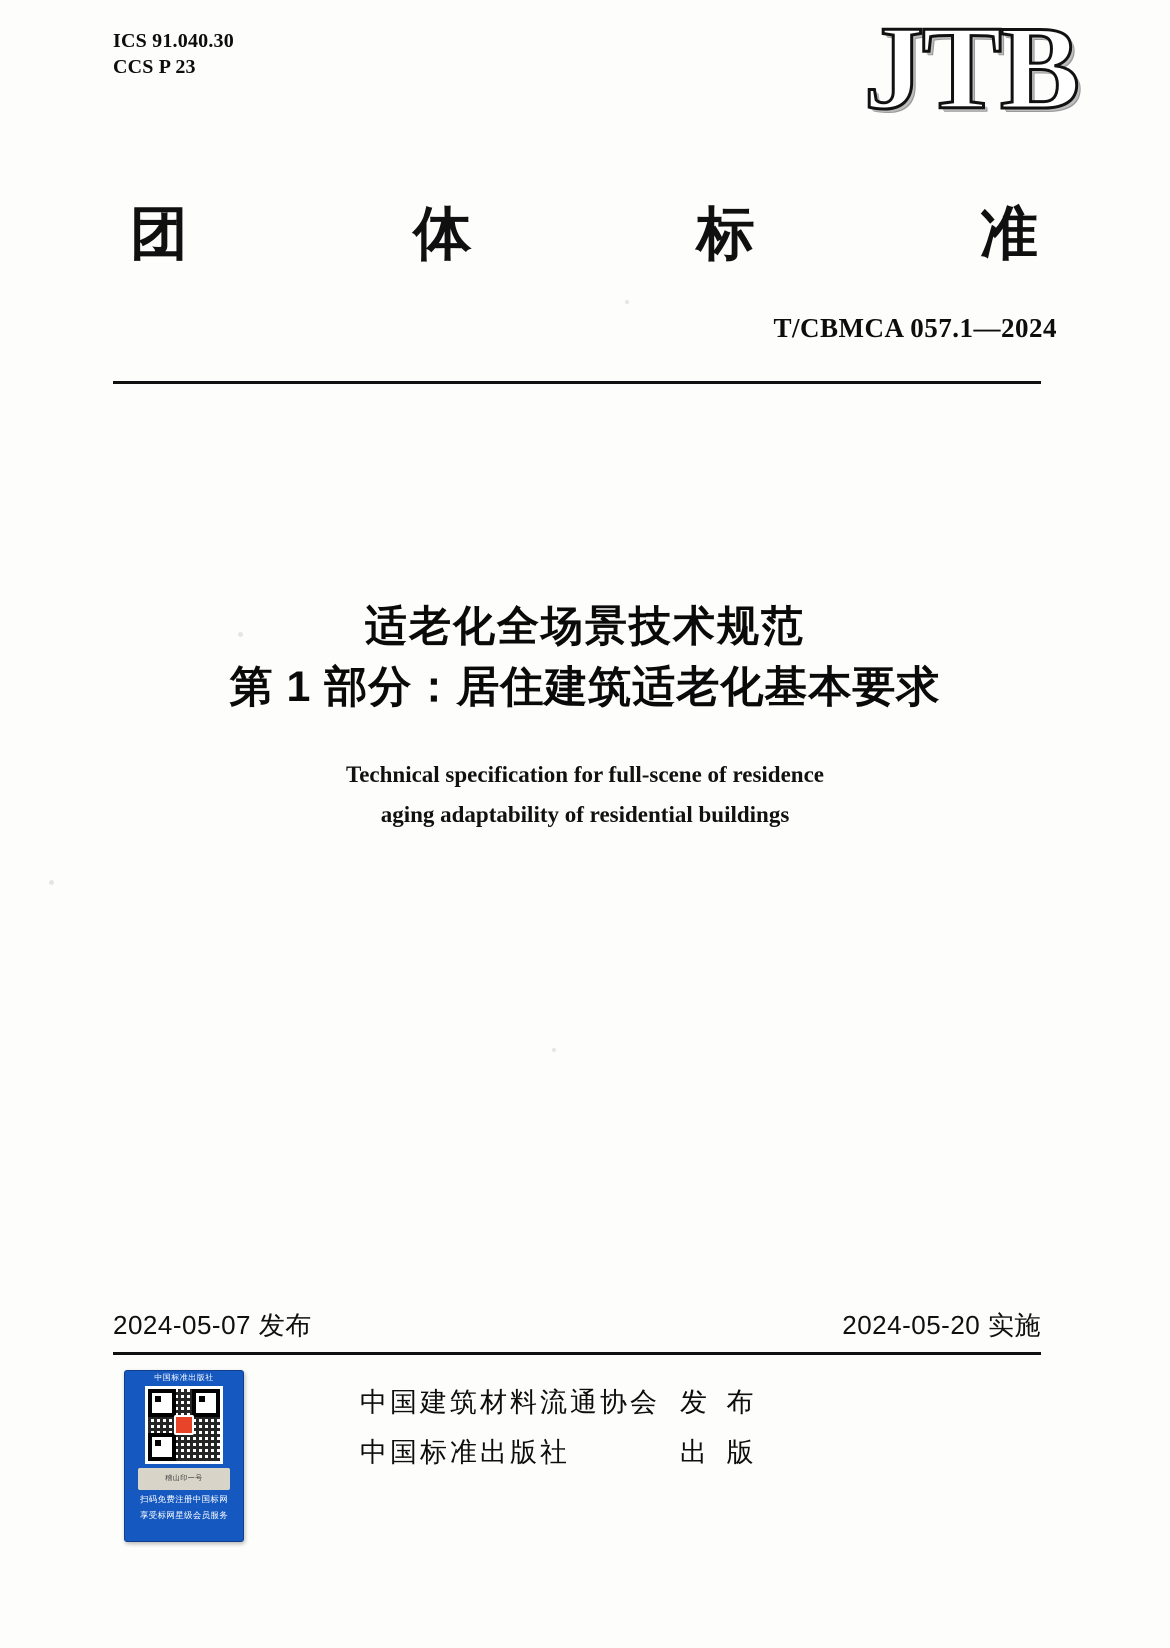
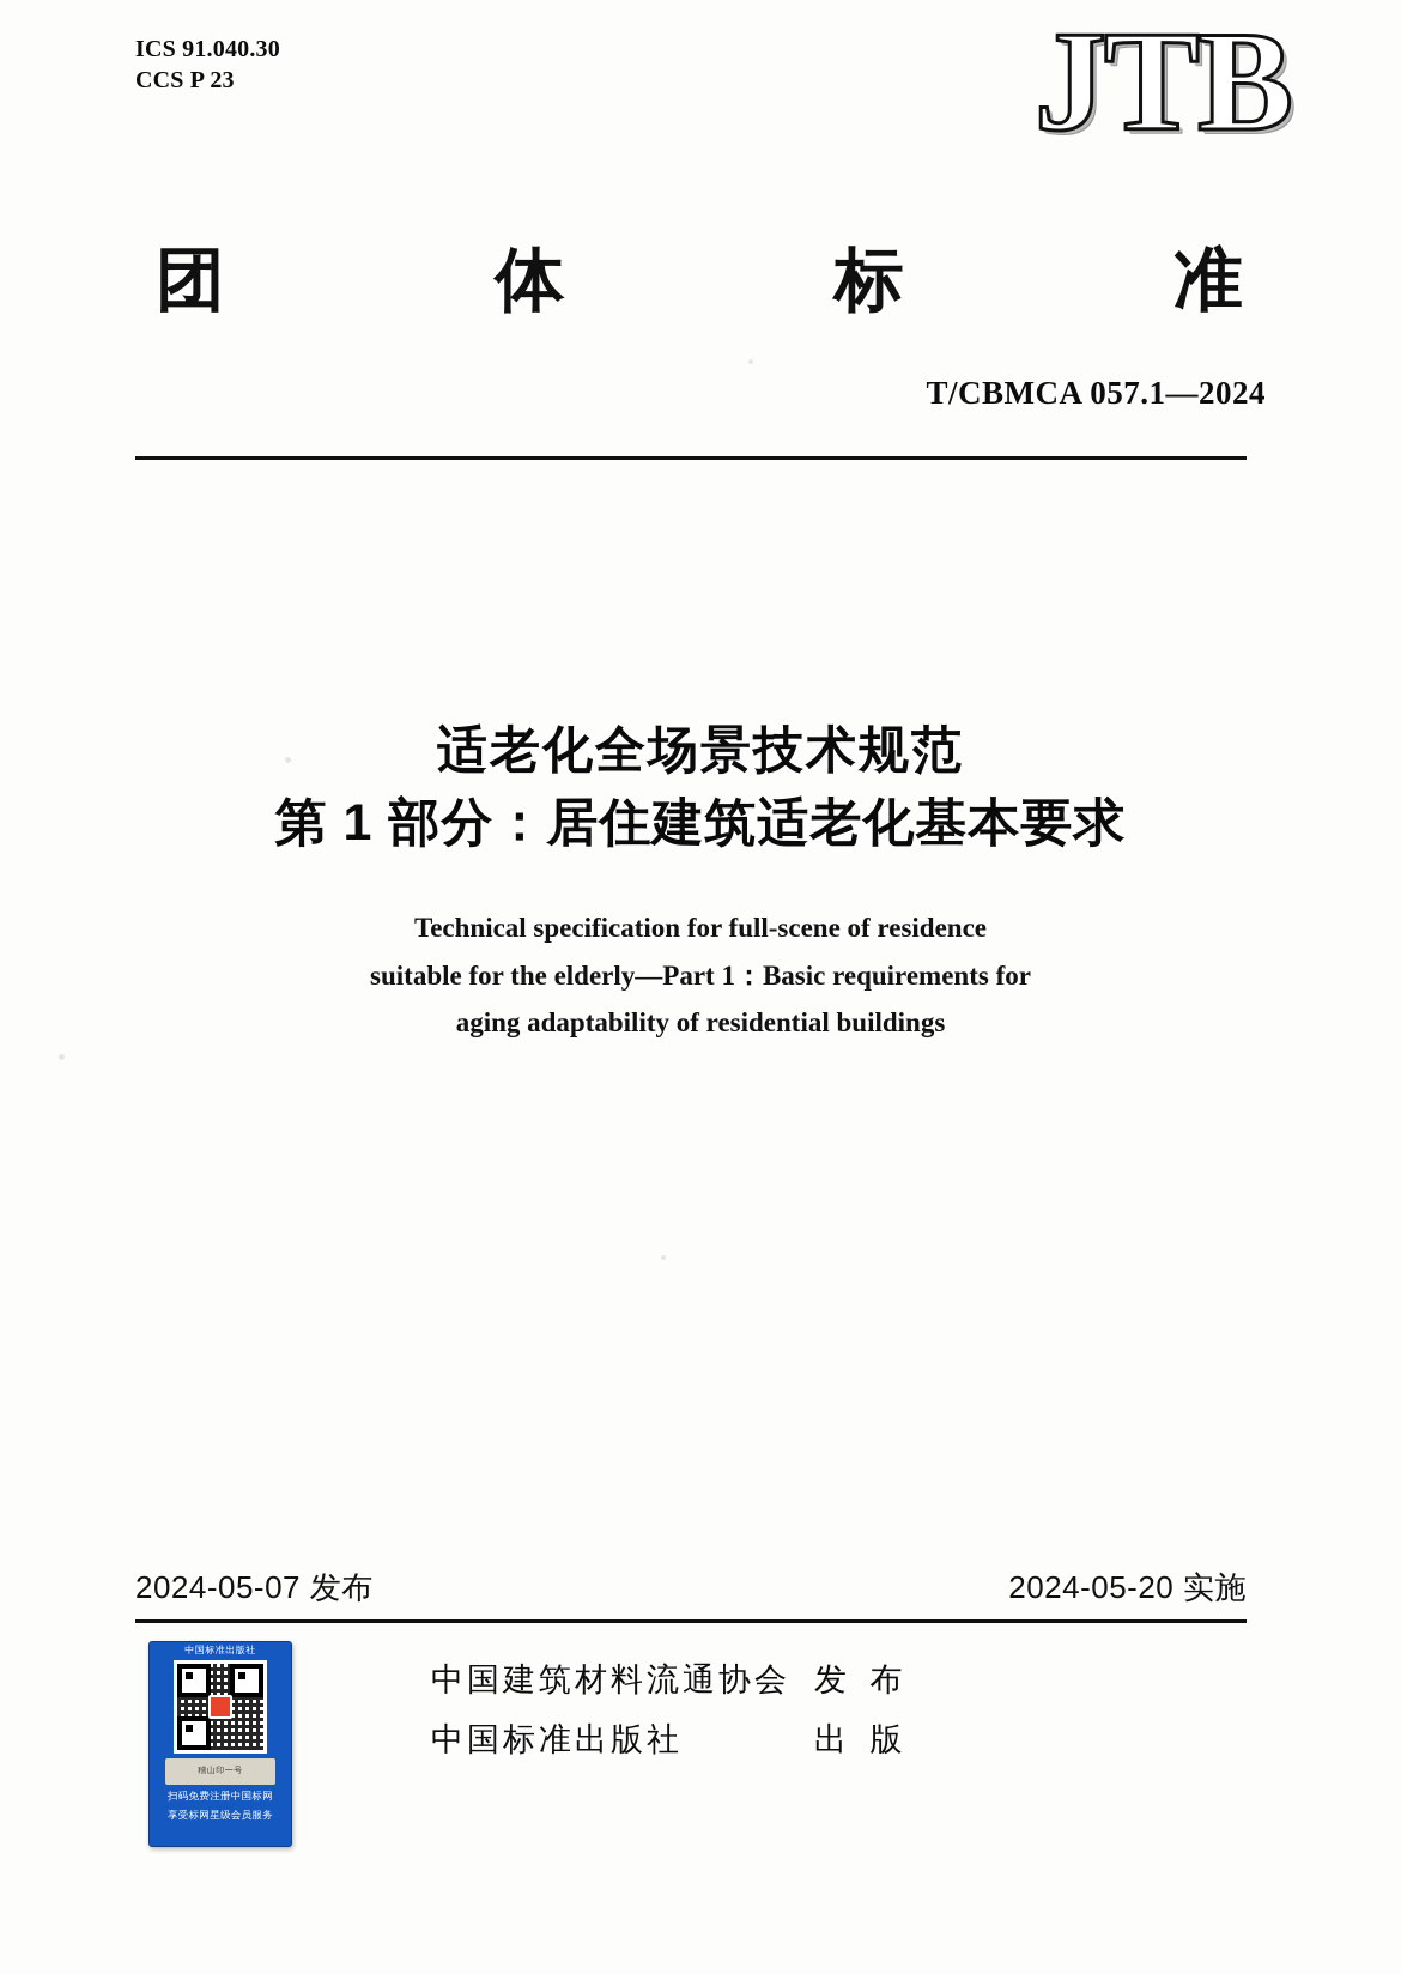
  ICS 91.040.30
  CCS P 23
  JTB
  团
  体
  标
  准
  T/CBMCA 057.1—2024
  适老化全场景技术规范
  第 1 部分：居住建筑适老化基本要求
  Technical specification for full-scene of residence
+ suitable for the elderly—Part 1：Basic requirements for
  aging adaptability of residential buildings
  2024-05-07 发布
  2024-05-20 实施
  中国建筑材料流通协会
  发 布
  中国标准出版社
  出 版
  中国标准出版社
  扫码免费注册中国标网
  享受标网星级会员服务
